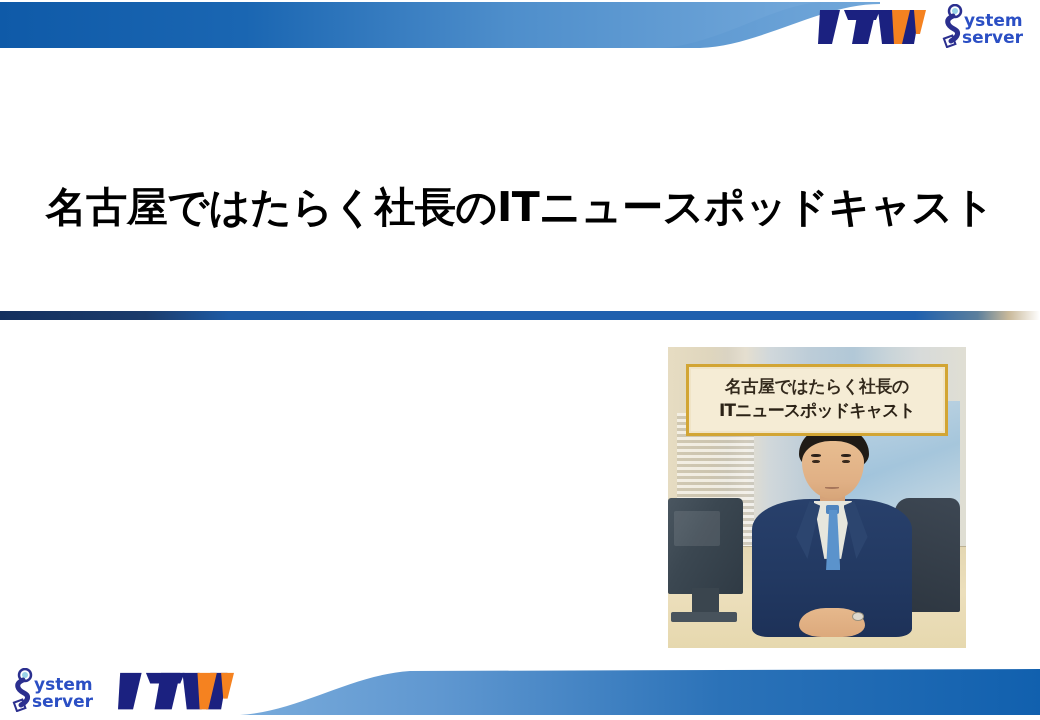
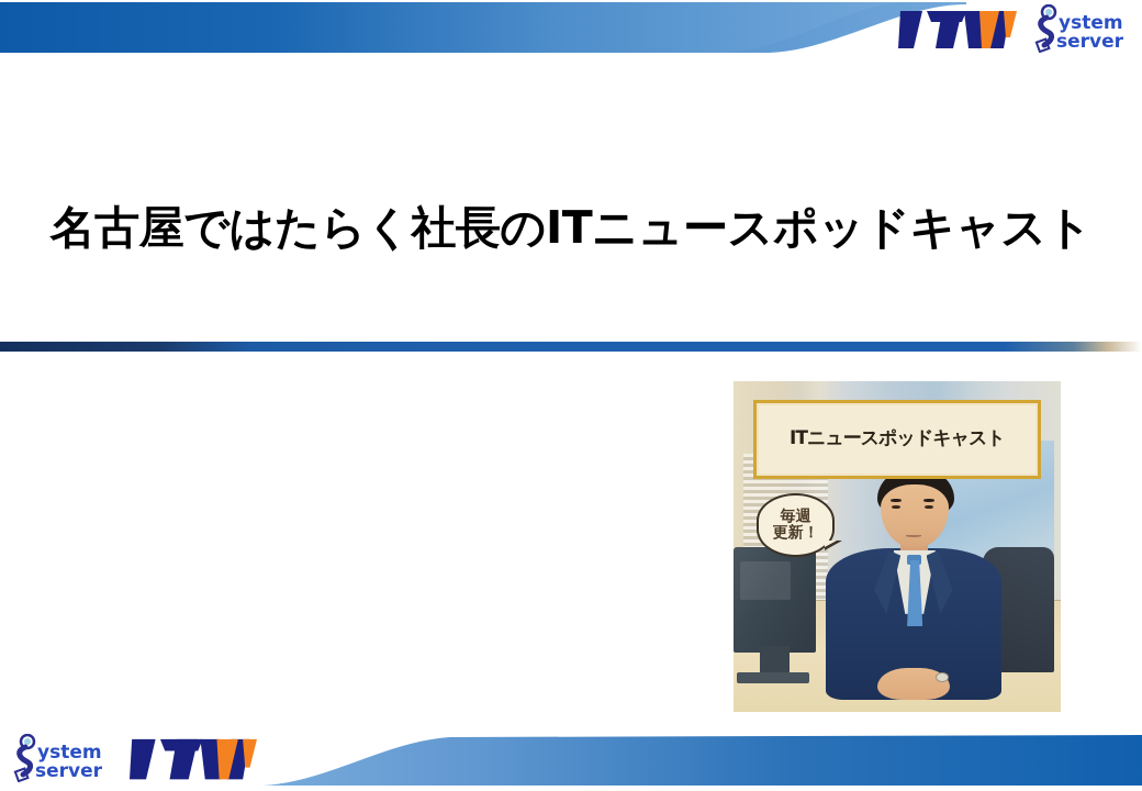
  ystem
  server
  名古屋ではたらく社長のITニュースポッドキャスト
- 名古屋ではたらく社長の
  ITニュースポッドキャスト
+ 毎週
+ 更新！
  ystem
  server
